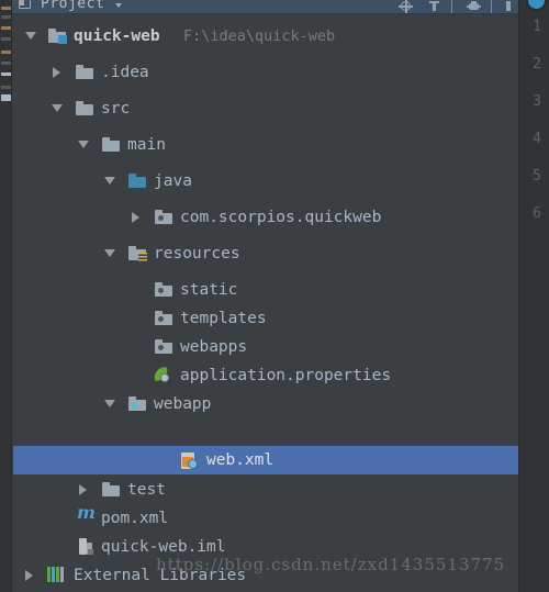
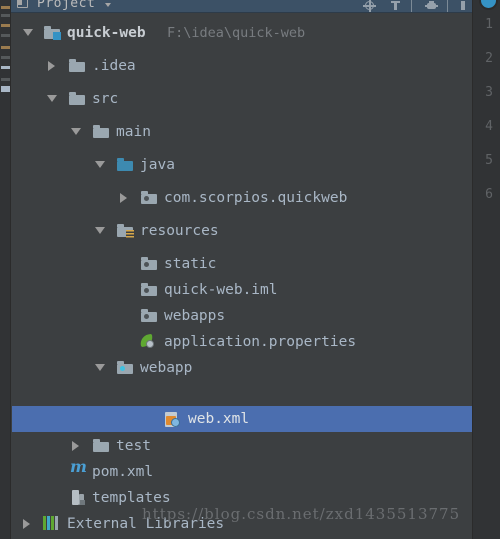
  Project
  1
  2
  3
  4
  5
  6
  quick-web
  F:\idea\quick-web
  .idea
  src
  main
  java
  com.scorpios.quickweb
  resources
  static
- templates
+ quick-web.iml
  webapps
  application.properties
  webapp
  web.xml
  test
  m
  pom.xml
- quick-web.iml
+ templates
  External Libraries
  https://blog.csdn.net/zxd1435513775
